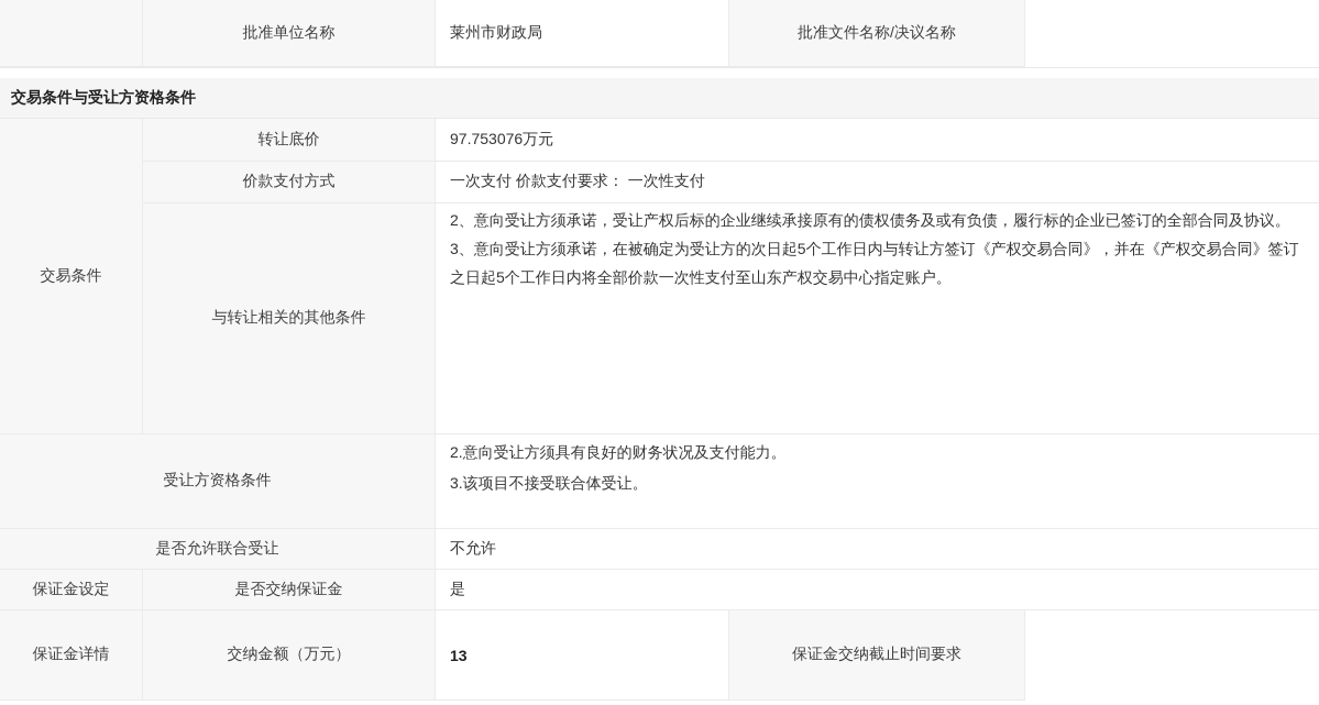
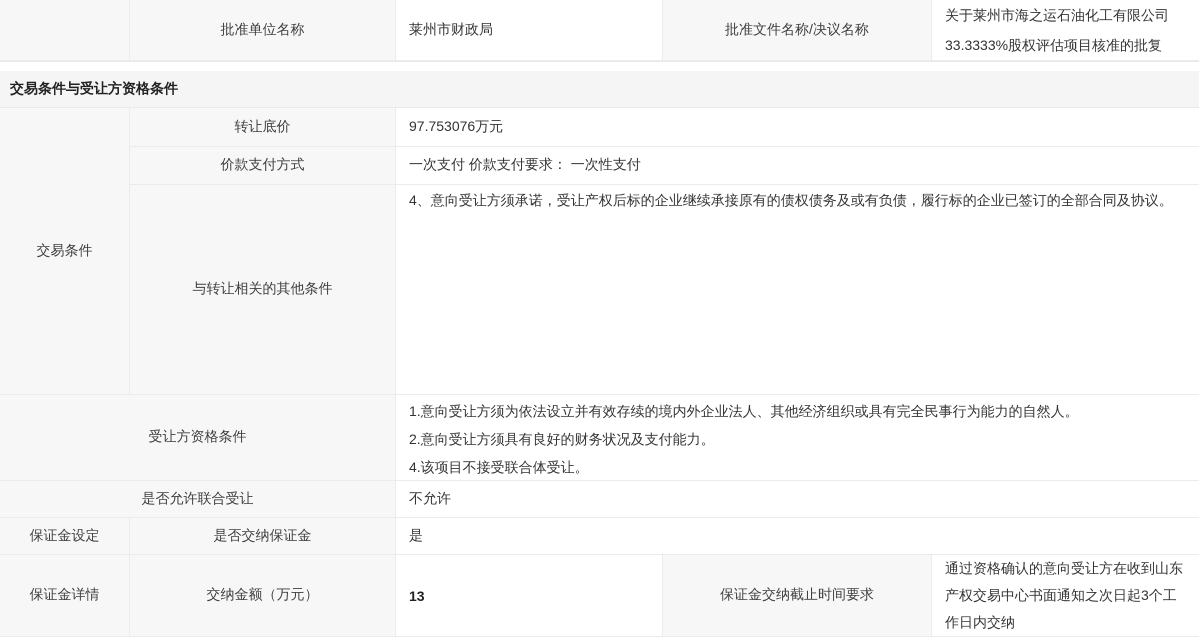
  批准单位名称
  莱州市财政局
  批准文件名称/决议名称
+ 关于莱州市海之运石油化工有限公司33.3333%股权评估项目核准的批复
  交易条件与受让方资格条件
  交易条件
  转让底价
  97.753076万元
  价款支付方式
  一次支付 价款支付要求： 一次性支付
  与转让相关的其他条件
- 2、意向受让方须承诺，受让产权后标的企业继续承接原有的债权债务及或有负债，履行标的企业已签订的全部合同及协议。
+ 4、意向受让方须承诺，受让产权后标的企业继续承接原有的债权债务及或有负债，履行标的企业已签订的全部合同及协议。
- 3、意向受让方须承诺，在被确定为受让方的次日起5个工作日内与转让方签订《产权交易合同》，并在《产权交易合同》签订之日起5个工作日内将全部价款一次性支付至山东产权交易中心指定账户。
  受让方资格条件
+ 1.意向受让方须为依法设立并有效存续的境内外企业法人、其他经济组织或具有完全民事行为能力的自然人。
  2.意向受让方须具有良好的财务状况及支付能力。
- 3.该项目不接受联合体受让。
+ 4.该项目不接受联合体受让。
  是否允许联合受让
  不允许
  保证金设定
  是否交纳保证金
  是
  保证金详情
  交纳金额（万元）
  13
  保证金交纳截止时间要求
+ 通过资格确认的意向受让方在收到山东产权交易中心书面通知之次日起3个工作日内交纳
